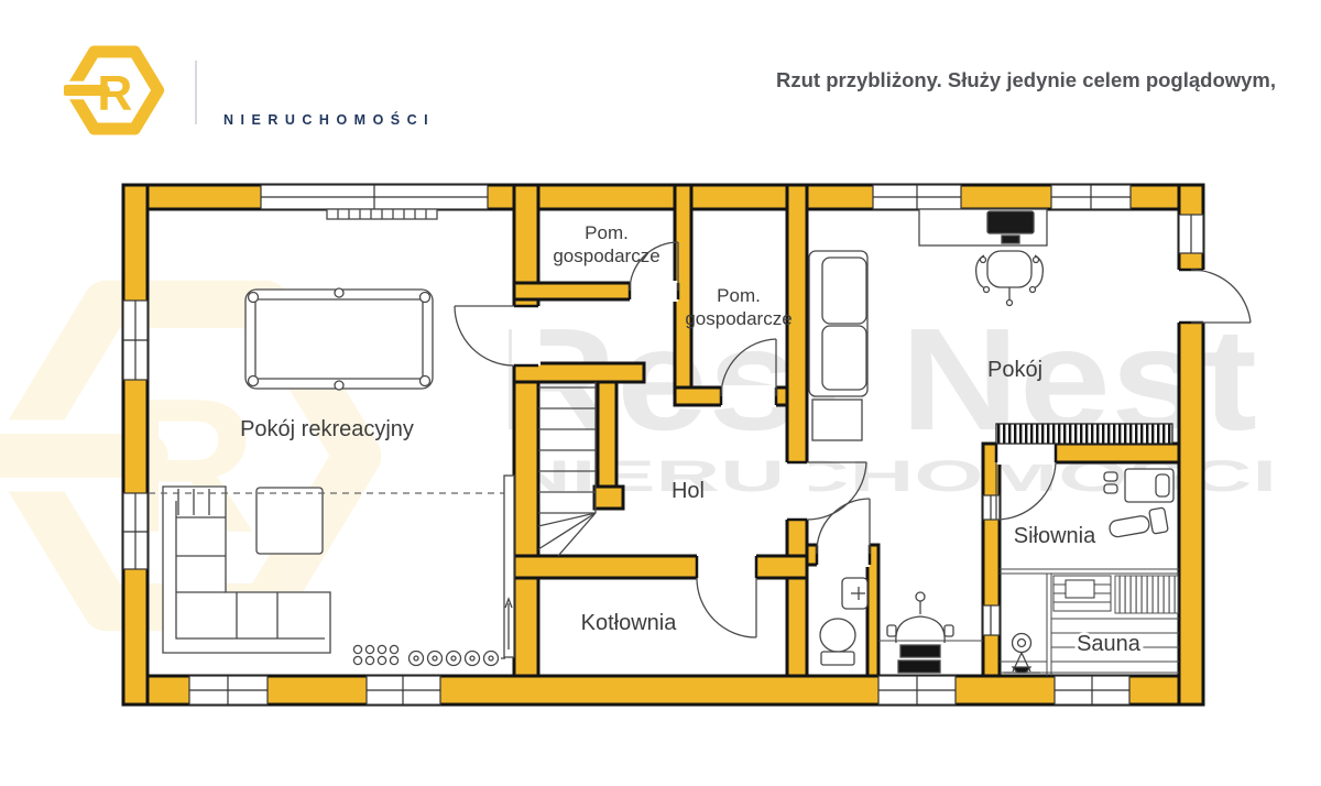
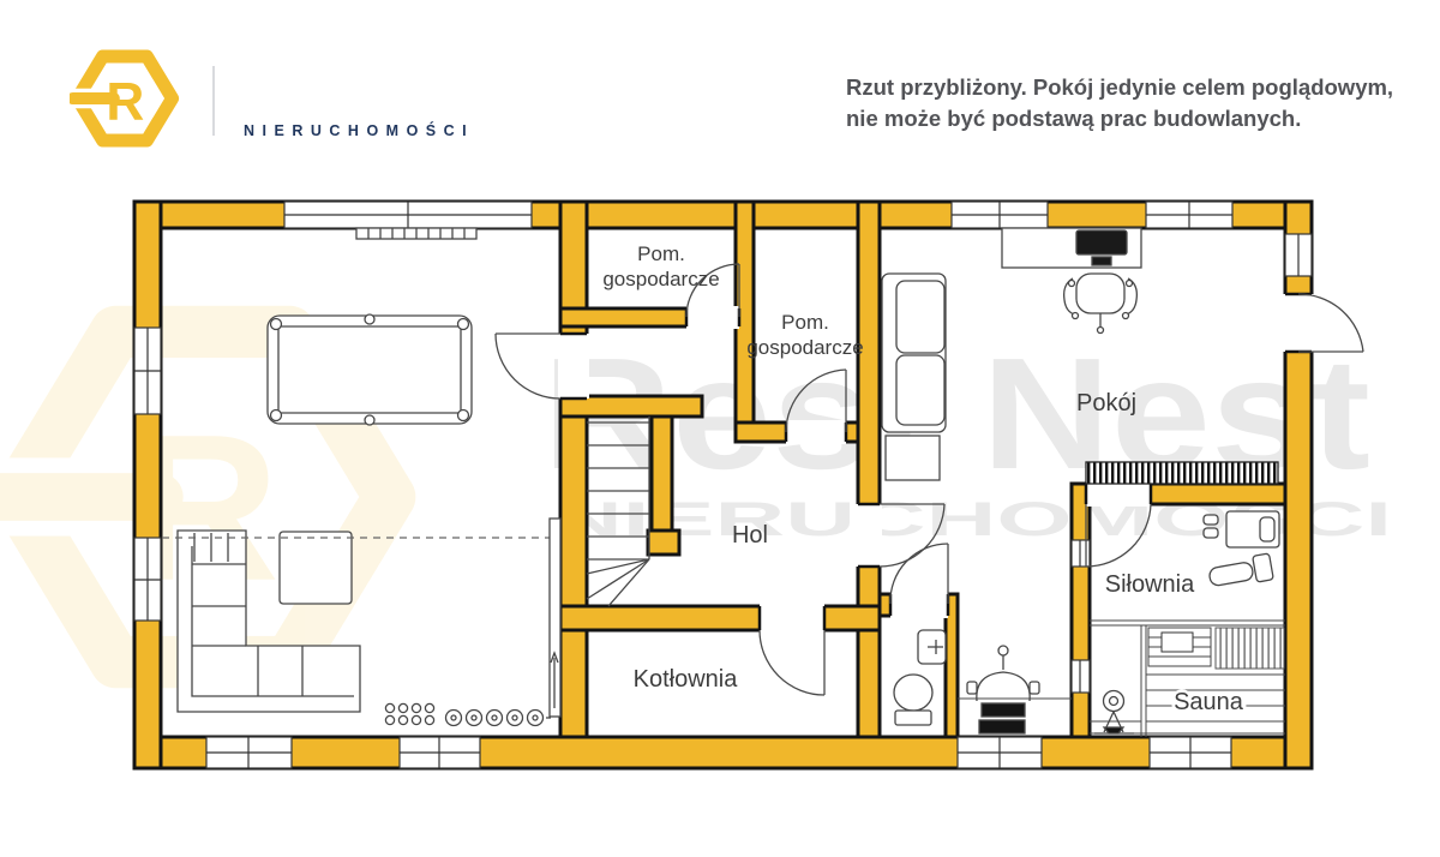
  R
  NIERUCHOMOŚCI
- Rzut przybliżony. Służy jedynie celem poglądowym,
+ Rzut przybliżony. Pokój jedynie celem poglądowym,
+ nie może być podstawą prac budowlanych.
  R
  es Nest
  IERUCHOMOCI
- Pokój rekreacyjny
  Pom.
  gospodarcze
  Pom.
  gospodarcze
  Hol
  Pokój
  Kotłownia
  Siłownia
  Sauna
